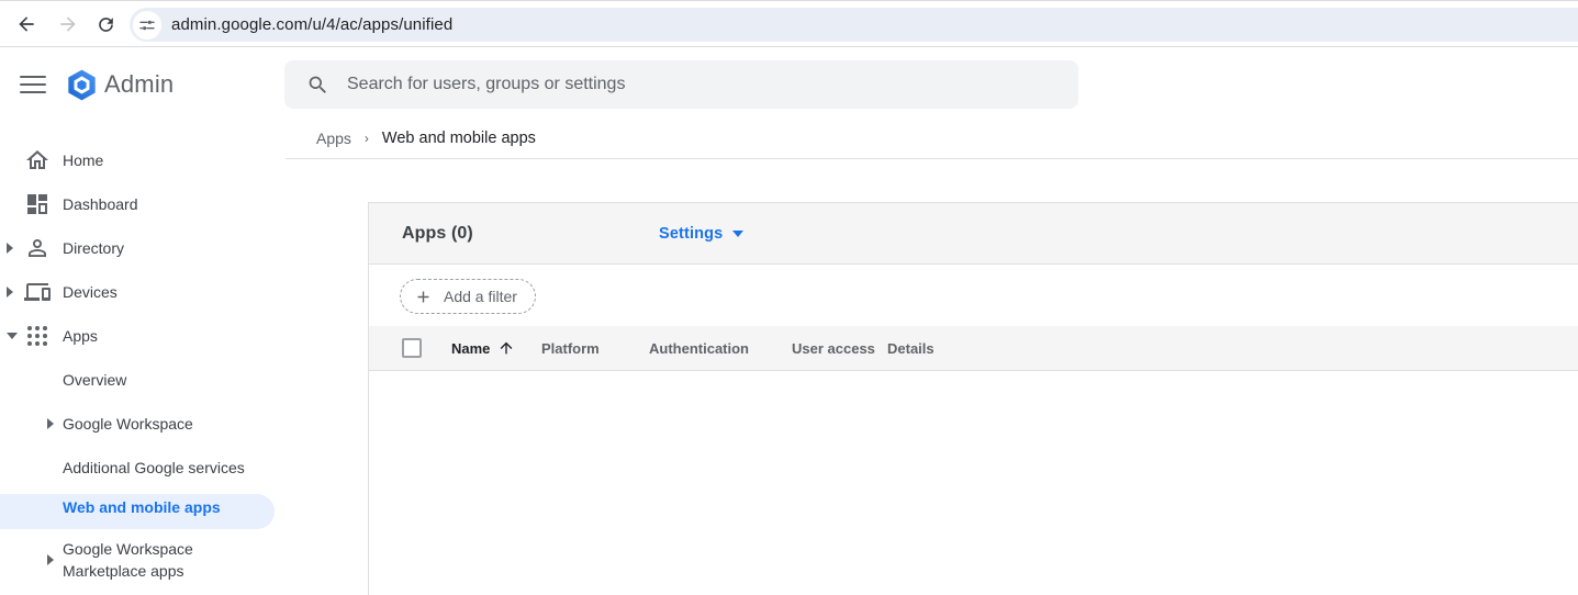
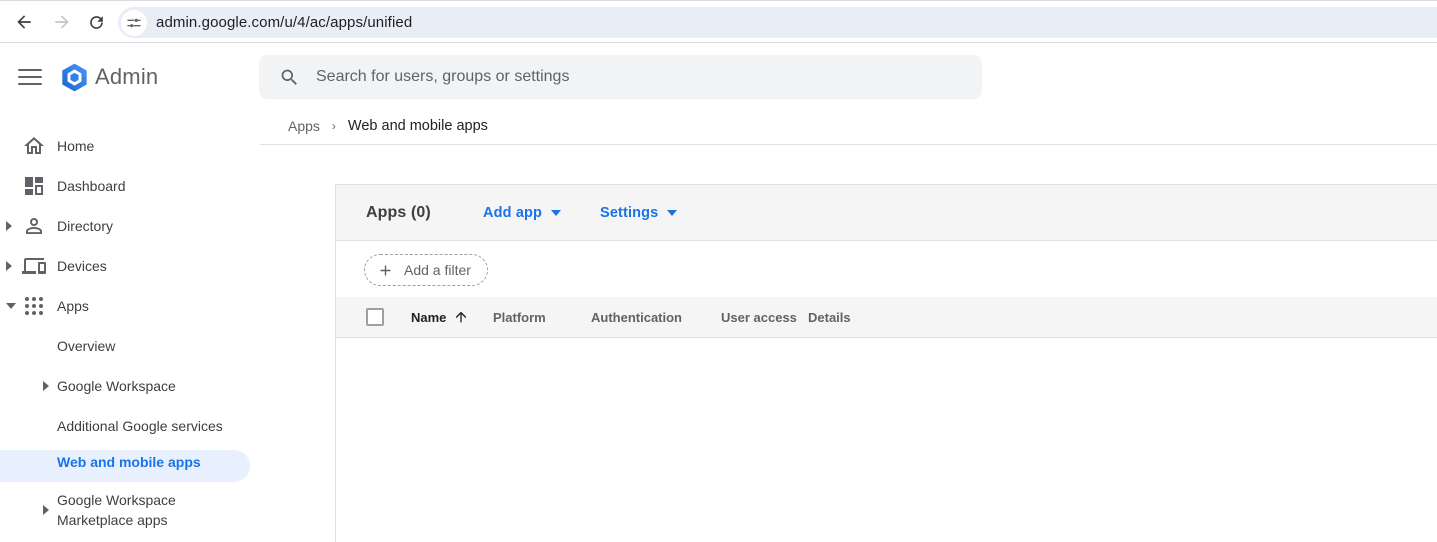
  admin.google.com/u/4/ac/apps/unified
  Admin
  Search for users, groups or settings
  Apps
  ›
  Web and mobile apps
  Home
  Dashboard
  Directory
  Devices
  Apps
  Overview
  Google Workspace
  Additional Google services
  Web and mobile apps
  Google Workspace Marketplace apps
  Apps (0)
+ Add app
  Settings
  Add a filter
  Name
  Platform
  Authentication
  User access
  Details
